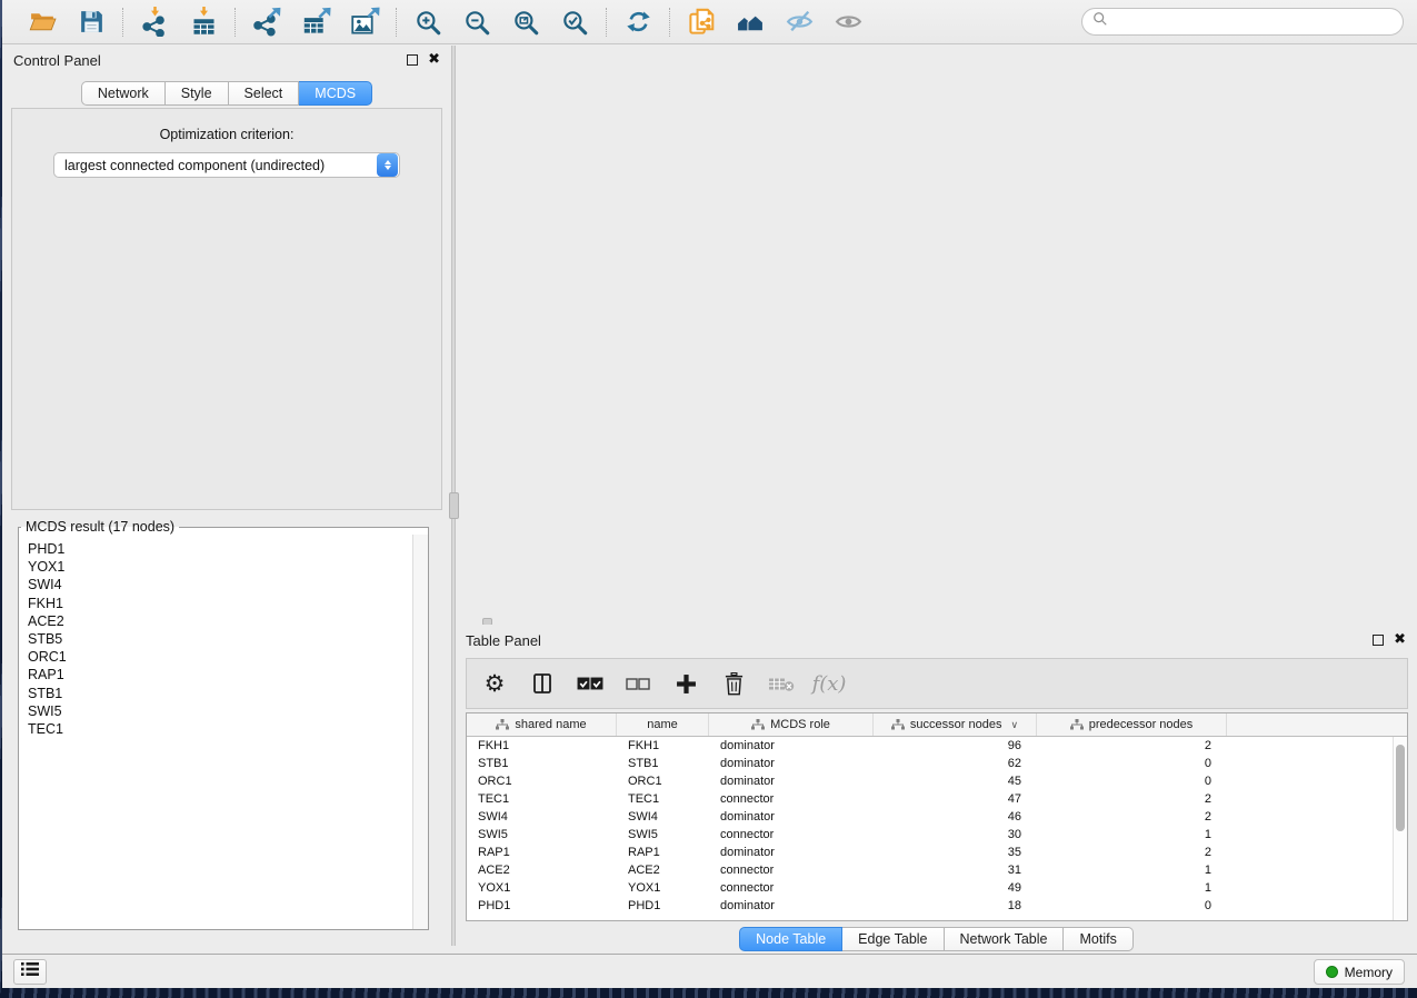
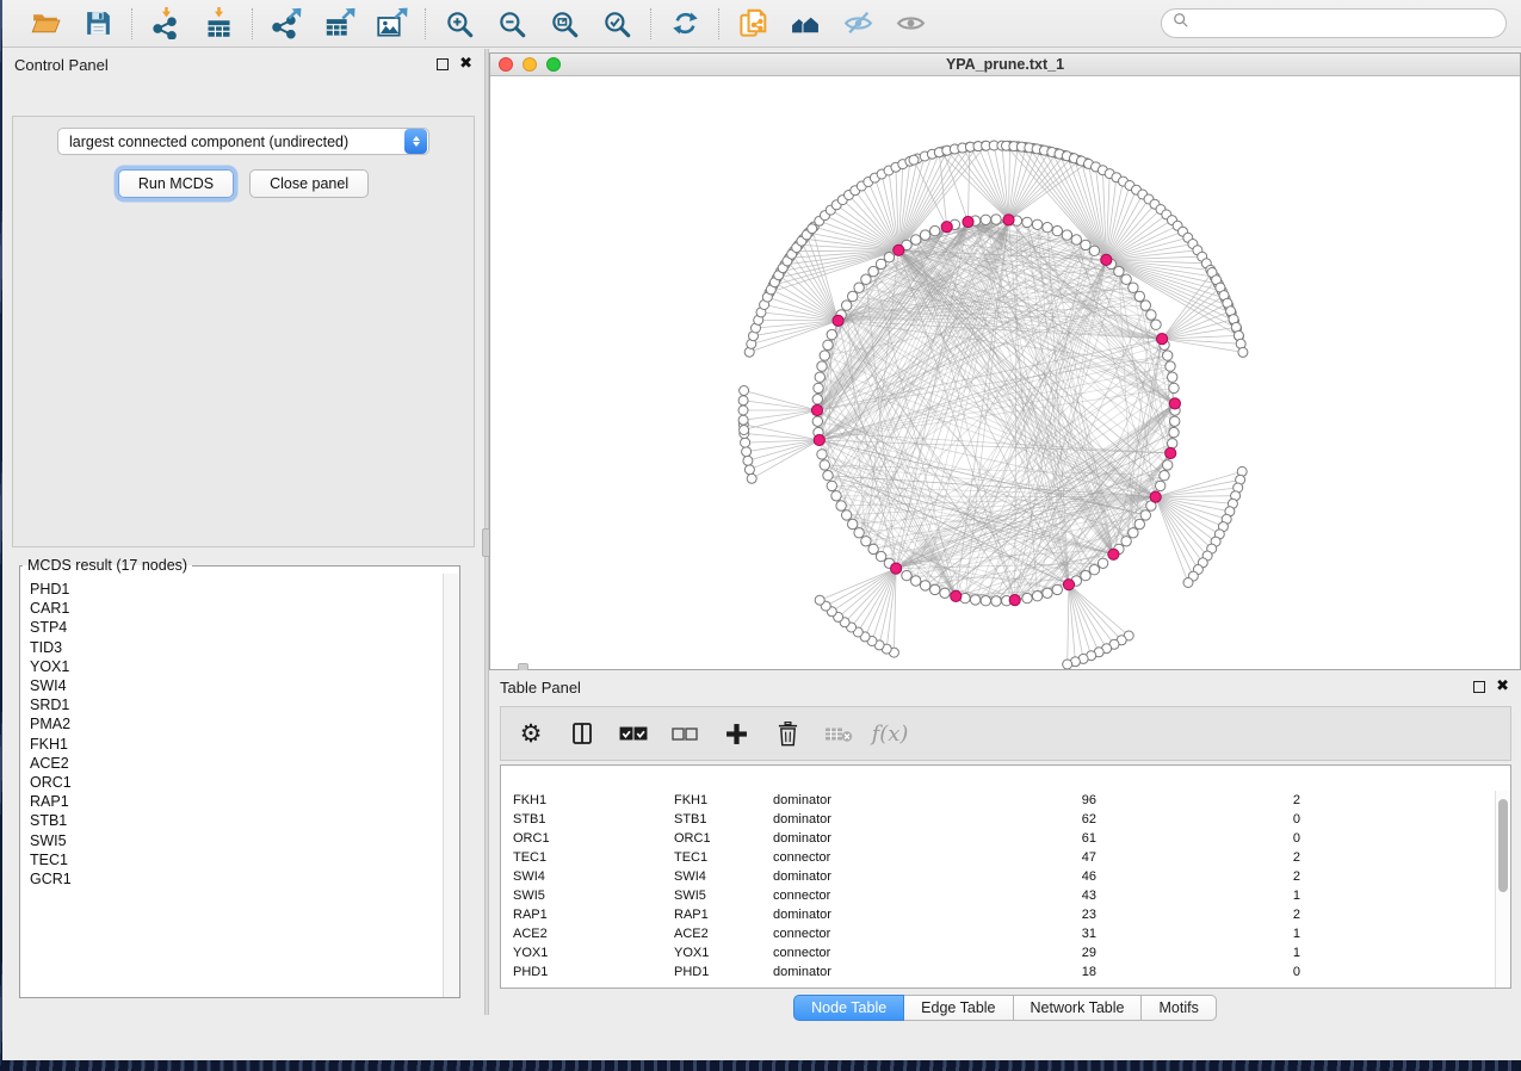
  Control Panel
  ✖
- Network
- Style
- Select
- MCDS
- Optimization criterion:
  largest connected component (undirected)
+ Run MCDS
+ Close panel
  MCDS result (17 nodes)
  PHD1
+ CAR1
+ STP4
+ TID3
  YOX1
  SWI4
+ SRD1
+ PMA2
  FKH1
  ACE2
- STB5
  ORC1
  RAP1
  STB1
  SWI5
  TEC1
+ GCR1
+ YPA_prune.txt_1
  Table Panel
  ✖
  ⚙
  f(x)
- shared name
- name
- MCDS role
- successor nodes
- ∨
- predecessor nodes
  FKH1
  FKH1
  dominator
  96
  2
  STB1
  STB1
  dominator
  62
  0
  ORC1
  ORC1
  dominator
- 45
+ 61
  0
  TEC1
  TEC1
  connector
  47
  2
  SWI4
  SWI4
  dominator
  46
  2
  SWI5
  SWI5
  connector
- 30
+ 43
  1
  RAP1
  RAP1
  dominator
- 35
+ 23
  2
  ACE2
  ACE2
  connector
  31
  1
  YOX1
  YOX1
  connector
- 49
+ 29
  1
  PHD1
  PHD1
  dominator
  18
  0
  Node Table
  Edge Table
  Network Table
  Motifs
- Memory
